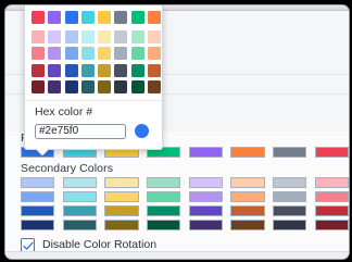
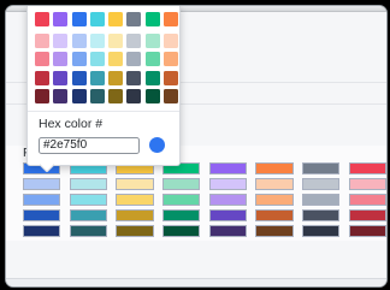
- Secondary Colors
- Disable Color Rotation
  Hex color #
  #2e75f0
